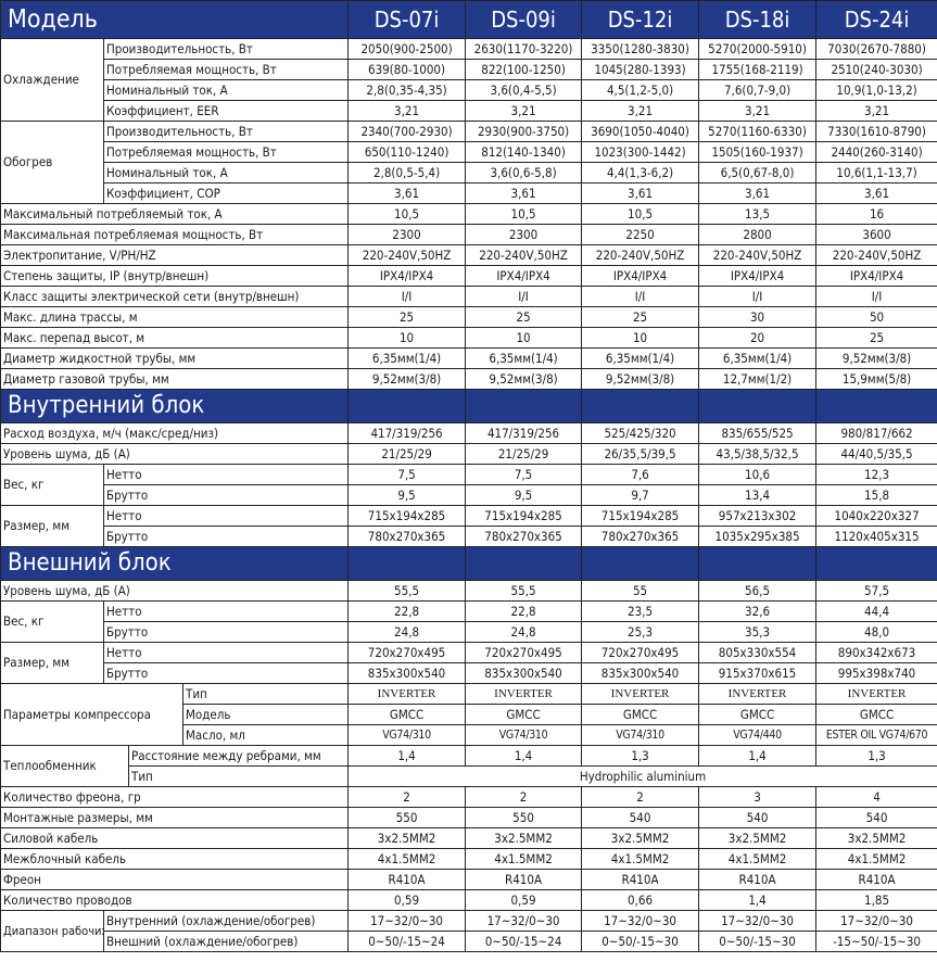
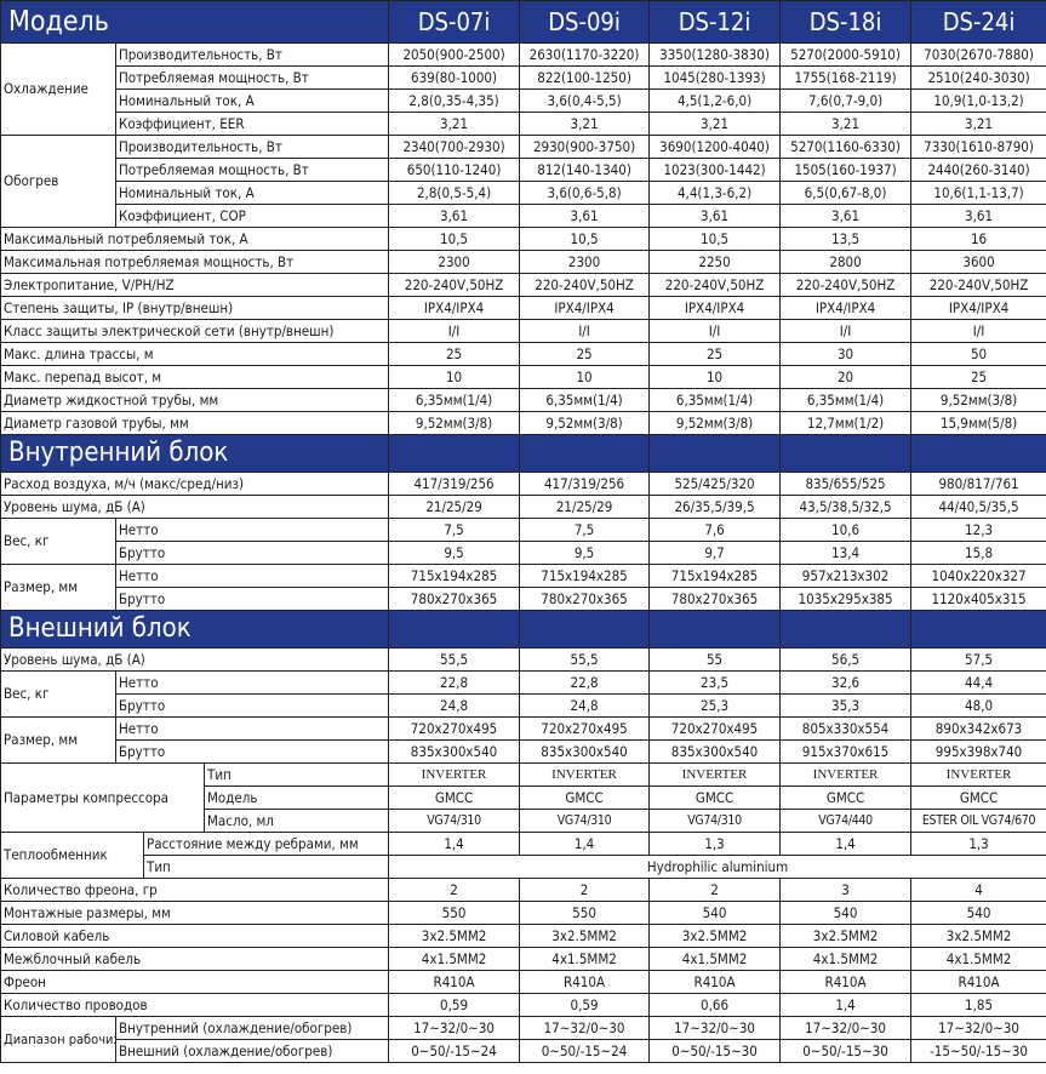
  Модель	DS-07i	DS-09i	DS-12i	DS-18i	DS-24i
  Охлаждение	Производительность, Вт	2050(900-2500)	2630(1170-3220)	3350(1280-3830)	5270(2000-5910)	7030(2670-7880)
  Потребляемая мощность, Вт	639(80-1000)	822(100-1250)	1045(280-1393)	1755(168-2119)	2510(240-3030)
- Номинальный ток, А	2,8(0,35-4,35)	3,6(0,4-5,5)	4,5(1,2-5,0)	7,6(0,7-9,0)	10,9(1,0-13,2)
+ Номинальный ток, А	2,8(0,35-4,35)	3,6(0,4-5,5)	4,5(1,2-6,0)	7,6(0,7-9,0)	10,9(1,0-13,2)
  Коэффициент, EER	3,21	3,21	3,21	3,21	3,21
- Обогрев	Производительность, Вт	2340(700-2930)	2930(900-3750)	3690(1050-4040)	5270(1160-6330)	7330(1610-8790)
+ Обогрев	Производительность, Вт	2340(700-2930)	2930(900-3750)	3690(1200-4040)	5270(1160-6330)	7330(1610-8790)
  Потребляемая мощность, Вт	650(110-1240)	812(140-1340)	1023(300-1442)	1505(160-1937)	2440(260-3140)
  Номинальный ток, А	2,8(0,5-5,4)	3,6(0,6-5,8)	4,4(1,3-6,2)	6,5(0,67-8,0)	10,6(1,1-13,7)
  Коэффициент, COP	3,61	3,61	3,61	3,61	3,61
  Максимальный потребляемый ток, А	10,5	10,5	10,5	13,5	16
  Максимальная потребляемая мощность, Вт	2300	2300	2250	2800	3600
  Электропитание, V/PH/HZ	220-240V,50HZ	220-240V,50HZ	220-240V,50HZ	220-240V,50HZ	220-240V,50HZ
  Степень защиты, IP (внутр/внешн)	IPX4/IPX4	IPX4/IPX4	IPX4/IPX4	IPX4/IPX4	IPX4/IPX4
  Класс защиты электрической сети (внутр/внешн)	I/I	I/I	I/I	I/I	I/I
  Макс. длина трассы, м	25	25	25	30	50
  Макс. перепад высот, м	10	10	10	20	25
  Диаметр жидкостной трубы, мм	6,35мм(1/4)	6,35мм(1/4)	6,35мм(1/4)	6,35мм(1/4)	9,52мм(3/8)
  Диаметр газовой трубы, мм	9,52мм(3/8)	9,52мм(3/8)	9,52мм(3/8)	12,7мм(1/2)	15,9мм(5/8)
  Внутренний блок
- Расход воздуха, м/ч (макс/сред/низ)	417/319/256	417/319/256	525/425/320	835/655/525	980/817/662
+ Расход воздуха, м/ч (макс/сред/низ)	417/319/256	417/319/256	525/425/320	835/655/525	980/817/761
  Уровень шума, дБ (А)	21/25/29	21/25/29	26/35,5/39,5	43,5/38,5/32,5	44/40,5/35,5
  Вес, кг	Нетто	7,5	7,5	7,6	10,6	12,3
  Брутто	9,5	9,5	9,7	13,4	15,8
  Размер, мм	Нетто	715x194x285	715x194x285	715x194x285	957x213x302	1040x220x327
  Брутто	780x270x365	780x270x365	780x270x365	1035x295x385	1120x405x315
  Внешний блок
  Уровень шума, дБ (А)	55,5	55,5	55	56,5	57,5
  Вес, кг	Нетто	22,8	22,8	23,5	32,6	44,4
  Брутто	24,8	24,8	25,3	35,3	48,0
  Размер, мм	Нетто	720x270x495	720x270x495	720x270x495	805x330x554	890x342x673
  Брутто	835x300x540	835x300x540	835x300x540	915x370x615	995x398x740
  Параметры компрессора	Тип	INVERTER	INVERTER	INVERTER	INVERTER	INVERTER
  Модель	GMCC	GMCC	GMCC	GMCC	GMCC
  Масло, мл	VG74/310	VG74/310	VG74/310	VG74/440	ESTER OIL VG74/670
  Теплообменник	Расстояние между ребрами, мм	1,4	1,4	1,3	1,4	1,3
  Тип	Hydrophilic aluminium
  Количество фреона, гр	2	2	2	3	4
  Монтажные размеры, мм	550	550	540	540	540
  Силовой кабель	3x2.5MM2	3x2.5MM2	3x2.5MM2	3x2.5MM2	3x2.5MM2
  Межблочный кабель	4x1.5MM2	4x1.5MM2	4x1.5MM2	4x1.5MM2	4x1.5MM2
  Фреон	R410A	R410A	R410A	R410A	R410A
  Количество проводов	0,59	0,59	0,66	1,4	1,85
  Диапазон рабочи	Внутренний (охлаждение/обогрев)	17~32/0~30	17~32/0~30	17~32/0~30	17~32/0~30	17~32/0~30
  Внешний (охлаждение/обогрев)	0~50/-15~24	0~50/-15~24	0~50/-15~30	0~50/-15~30	-15~50/-15~30
